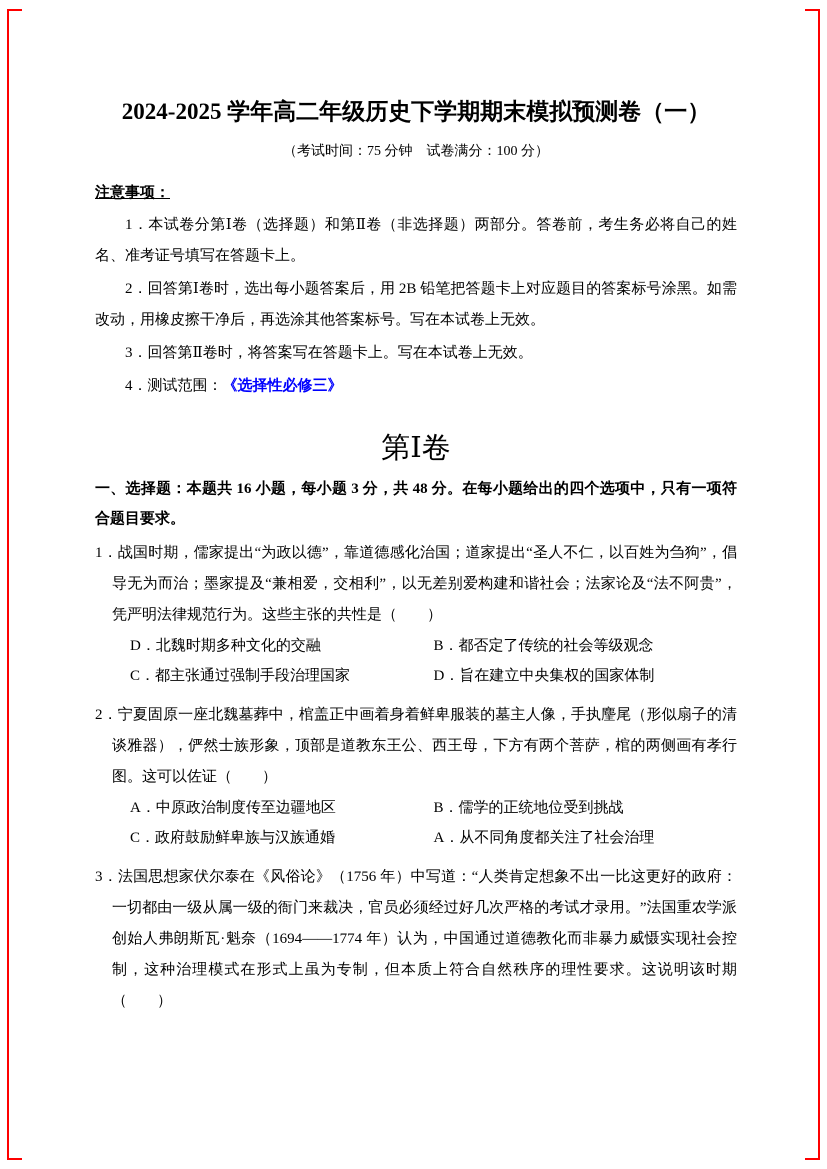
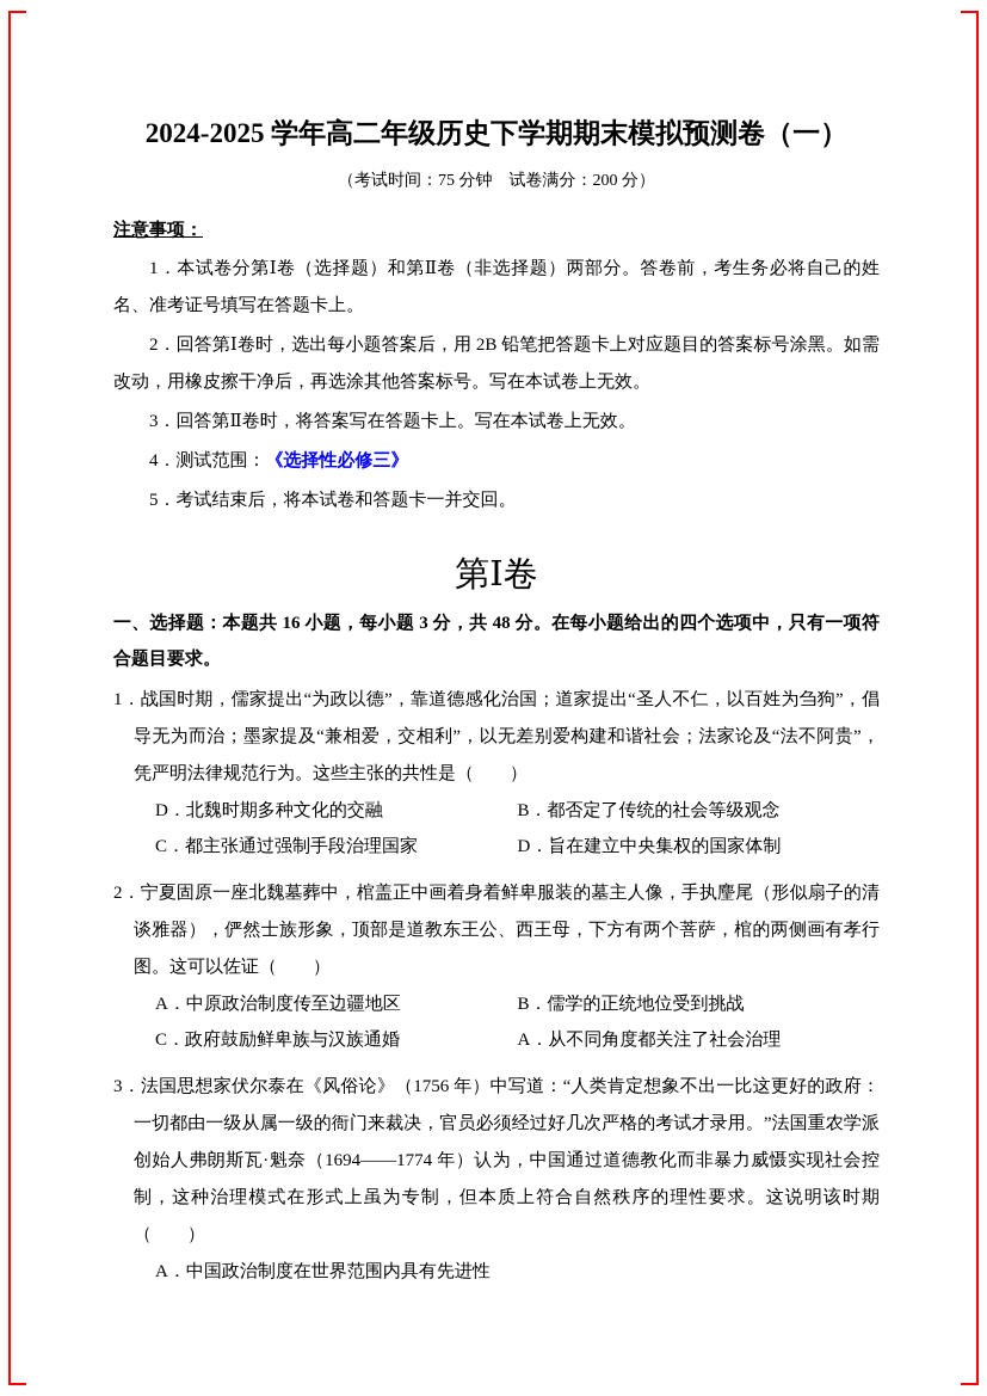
  2024-2025 学年高二年级历史下学期期末模拟预测卷（一）
- （考试时间：75 分钟 试卷满分：100 分）
+ （考试时间：75 分钟 试卷满分：200 分）
  注意事项：
  1．本试卷分第Ⅰ卷（选择题）和第Ⅱ卷（非选择题）两部分。答卷前，考生务必将自己的姓名、准考证号填写在答题卡上。
  2．回答第Ⅰ卷时，选出每小题答案后，用 2B 铅笔把答题卡上对应题目的答案标号涂黑。如需改动，用橡皮擦干净后，再选涂其他答案标号。写在本试卷上无效。
  3．回答第Ⅱ卷时，将答案写在答题卡上。写在本试卷上无效。
  4．测试范围：《选择性必修三》
+ 5．考试结束后，将本试卷和答题卡一并交回。
  第Ⅰ卷
  一、选择题：本题共 16 小题，每小题 3 分，共 48 分。在每小题给出的四个选项中，只有一项符合题目要求。
  1．战国时期，儒家提出“为政以德”，靠道德感化治国；道家提出“圣人不仁，以百姓为刍狗”，倡导无为而治；墨家提及“兼相爱，交相利”，以无差别爱构建和谐社会；法家论及“法不阿贵”，凭严明法律规范行为。这些主张的共性是（ ）
  D．北魏时期多种文化的交融
  B．都否定了传统的社会等级观念
  C．都主张通过强制手段治理国家
  D．旨在建立中央集权的国家体制
  2．宁夏固原一座北魏墓葬中，棺盖正中画着身着鲜卑服装的墓主人像，手执麈尾（形似扇子的清谈雅器），俨然士族形象，顶部是道教东王公、西王母，下方有两个菩萨，棺的两侧画有孝行图。这可以佐证（ ）
  A．中原政治制度传至边疆地区
  B．儒学的正统地位受到挑战
  C．政府鼓励鲜卑族与汉族通婚
  A．从不同角度都关注了社会治理
  3．法国思想家伏尔泰在《风俗论》（1756 年）中写道：“人类肯定想象不出一比这更好的政府：一切都由一级从属一级的衙门来裁决，官员必须经过好几次严格的考试才录用。”法国重农学派创始人弗朗斯瓦·魁奈（1694——1774 年）认为，中国通过道德教化而非暴力威慑实现社会控制，这种治理模式在形式上虽为专制，但本质上符合自然秩序的理性要求。这说明该时期（ ）
+ A．中国政治制度在世界范围内具有先进性
